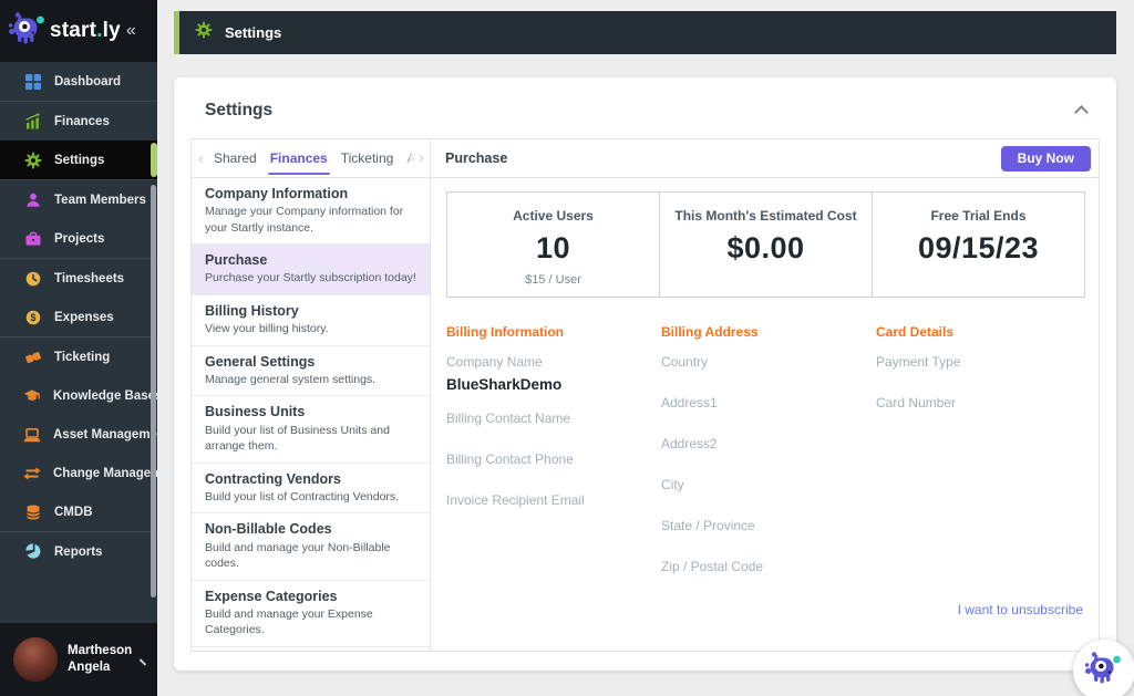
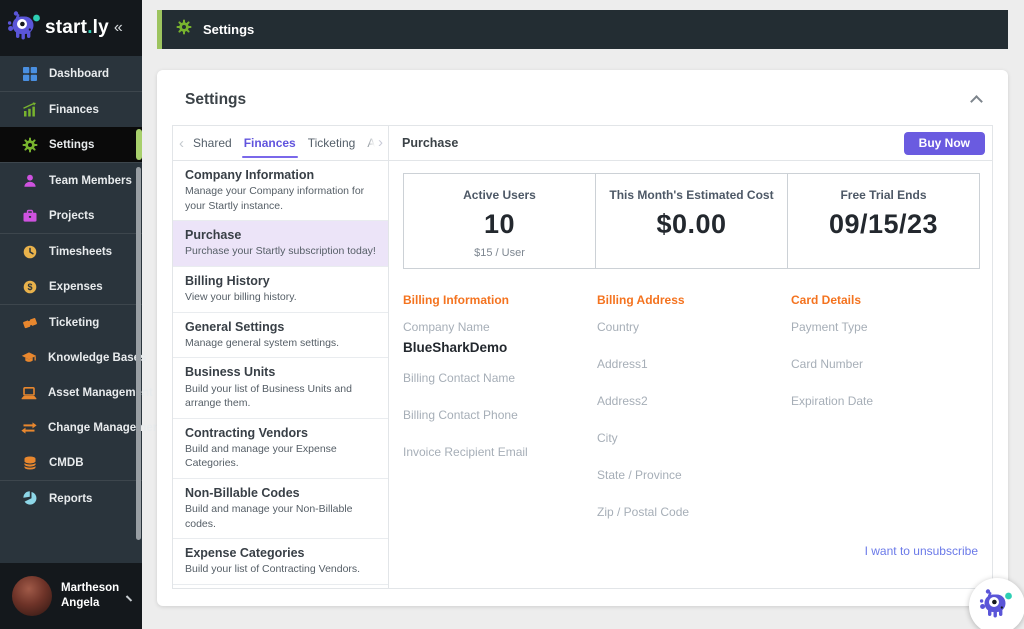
  start.ly
  «
  Dashboard
  Finances
  Settings
  Team Members
  Projects
  Timesheets
  $
  Expenses
  Ticketing
  Knowledge Bass
  Asset Managemnt
  Change Manageme
  CMDB
  Reports
  Martheson
  Angela
  Settings
  Settings
  ‹
  Shared
  Finances
  Ticketing
  ›
  Company Information
  Manage your Company information for your Startly instance.
  Purchase
  Purchase your Startly subscription today!
  Billing History
  View your billing history.
  General Settings
  Manage general system settings.
  Business Units
  Build your list of Business Units and arrange them.
  Contracting Vendors
- Build your list of Contracting Vendors.
+ Build and manage your Expense Categories.
  Non-Billable Codes
  Build and manage your Non-Billable codes.
  Expense Categories
- Build and manage your Expense Categories.
+ Build your list of Contracting Vendors.
  Purchase
  Buy Now
  Active Users
  10
  $15 / User
  This Month's Estimated Cost
  $0.00
  Free Trial Ends
  09/15/23
  Billing Information
  Company Name
  BlueSharkDemo
  Billing Contact Name
  Billing Contact Phone
  Invoice Recipient Email
  Billing Address
  Country
  Address1
  Address2
  City
  State / Province
  Zip / Postal Code
  Card Details
  Payment Type
  Card Number
+ Expiration Date
  I want to unsubscribe
